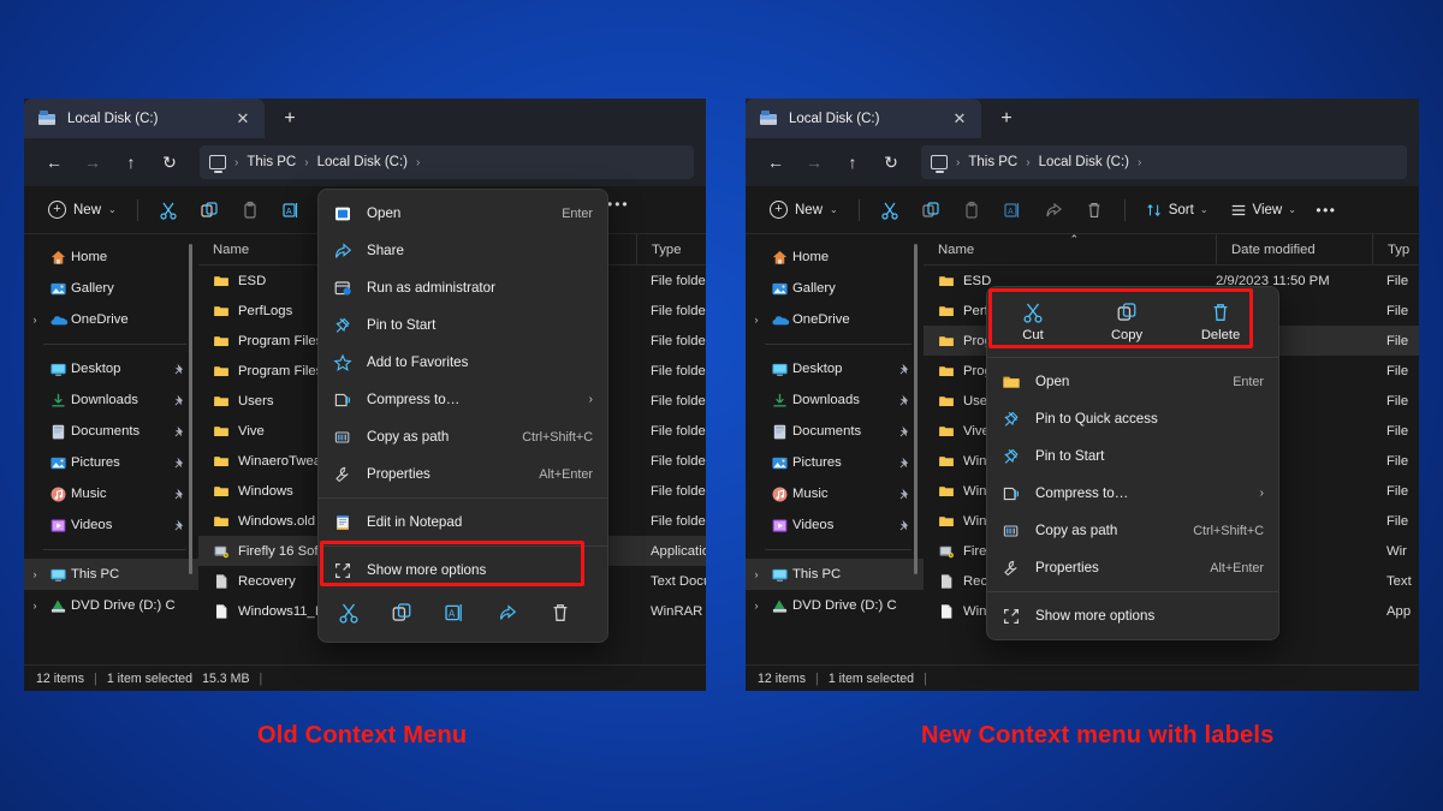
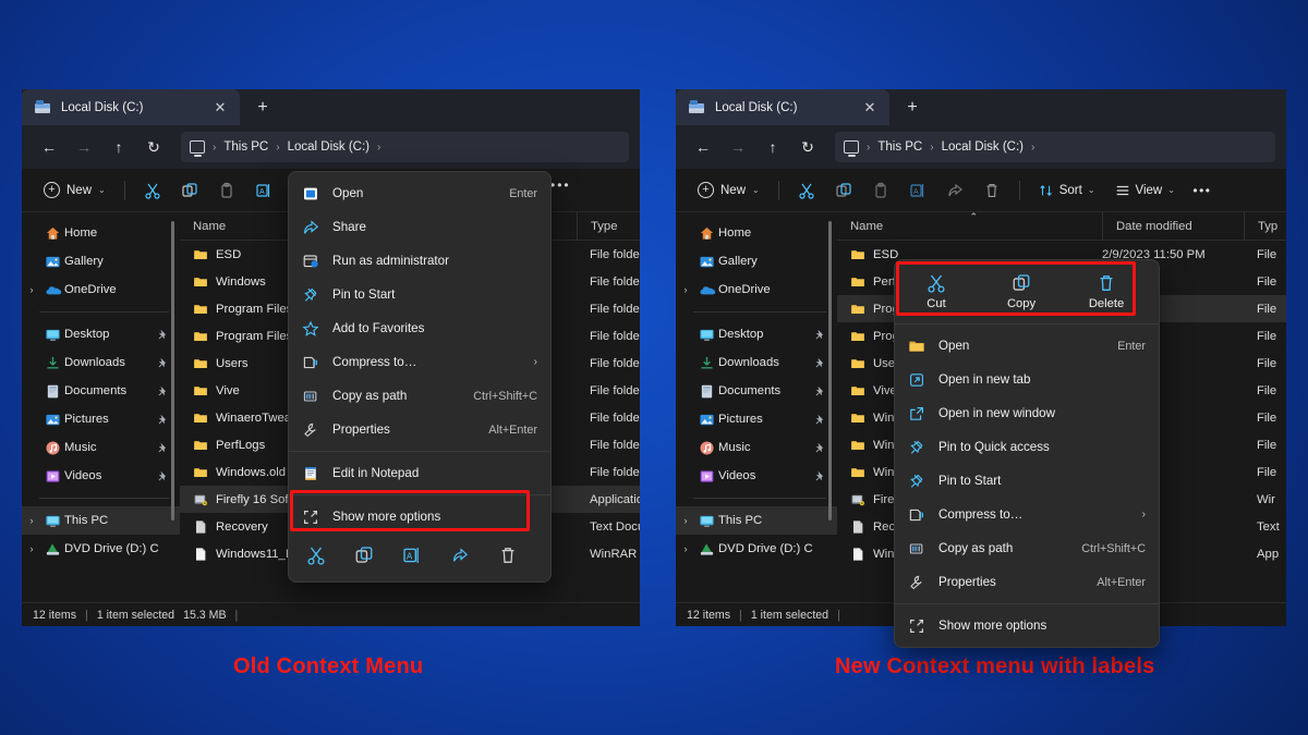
  Local Disk (C:)
  ✕
  +
  ←
  →
  ↑
  ↻
  ›
  This PC
  ›
  Local Disk (C:)
  ›
  +
  New
  ⌄
  Home
  Gallery
  ›
  OneDrive
  Desktop
  Downloads
  Documents
  Pictures
  Music
  Videos
  ›
  This PC
  ›
  DVD Drive (D:) C
  Name
  Type
  ESD
  File folde
- PerfLogs
+ Windows
  File folde
  Program File
  File folde
  File folde
  Users
  File folde
  Vive
  File folde
  WinaeroTwe
  File folde
- Windows
+ PerfLogs
  File folde
  Windows.old
  File folde
  Firefly 16 Sof
  Applicatio
  Recovery
  Text Doc
  WinRAR
  12 items
  |
  1 item selected
  15.3 MB
  |
  •••
  Open
  Enter
  Share
  Run as administrator
  Pin to Start
  Add to Favorites
  Compress to…
  ›
  Copy as path
  Ctrl+Shift+C
  Properties
  Alt+Enter
  Edit in Notepad
  Show more options
  A
  Local Disk (C:)
  ✕
  +
  ←
  →
  ↑
  ↻
  ›
  This PC
  ›
  Local Disk (C:)
  ›
  +
  New
  ⌄
  Sort
  ⌄
  View
  ⌄
  •••
  Home
  Gallery
  ›
  OneDrive
  Desktop
  Downloads
  Documents
  Pictures
  Music
  Videos
  ›
  This PC
  ›
  DVD Drive (D:) C
  Name
  ⌃
  Date modified
  Typ
  ESD
  2/9/2023 11:50 PM
  File
  File
  File
  File
  File
  Viv
  File
  File
  File
  File
  Wir
  Text
  App
  12 items
  |
  1 item selected
  |
  Cut
  Copy
  Delete
  Open
  Enter
+ Open in new tab
+ Open in new window
  Pin to Quick access
  Pin to Start
  Compress to…
  ›
  Copy as path
  Ctrl+Shift+C
  Properties
  Alt+Enter
  Show more options
  Old Context Menu
  New Context menu with labels
